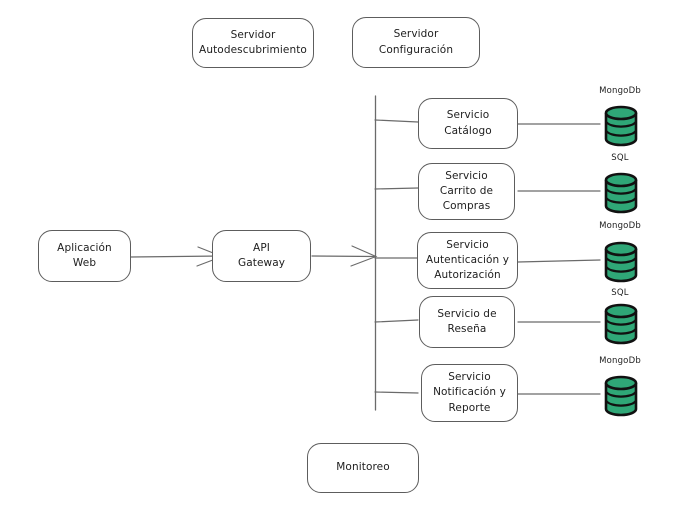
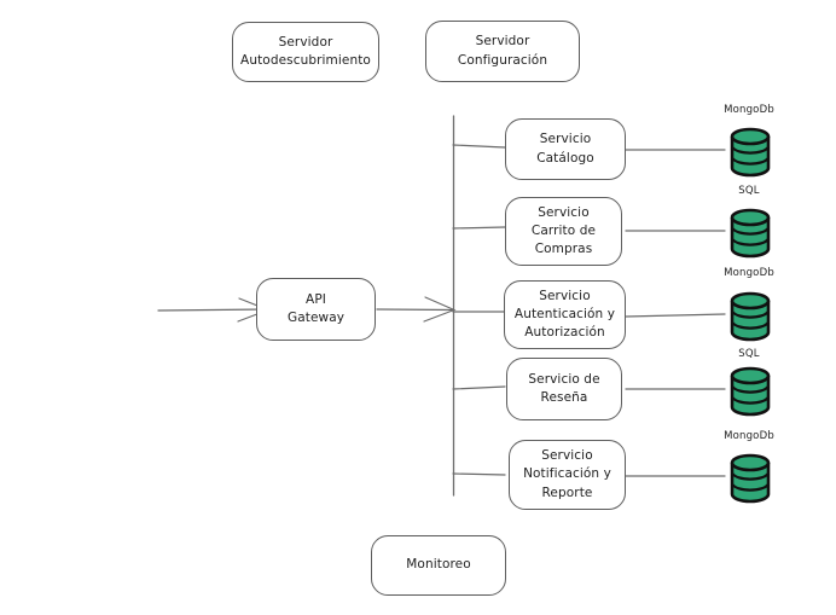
  Servidor
  Autodescubrimiento
  Servidor
  Configuración
- Aplicación
- Web
  API
  Gateway
  Monitoreo
  Servicio
  Catálogo
  Servicio
  Carrito de
  Compras
  Servicio
  Autenticación y
  Autorización
  Servicio de
  Reseña
  Servicio
  Notificación y
  Reporte
  MongoDb
  SQL
  MongoDb
  SQL
  MongoDb
